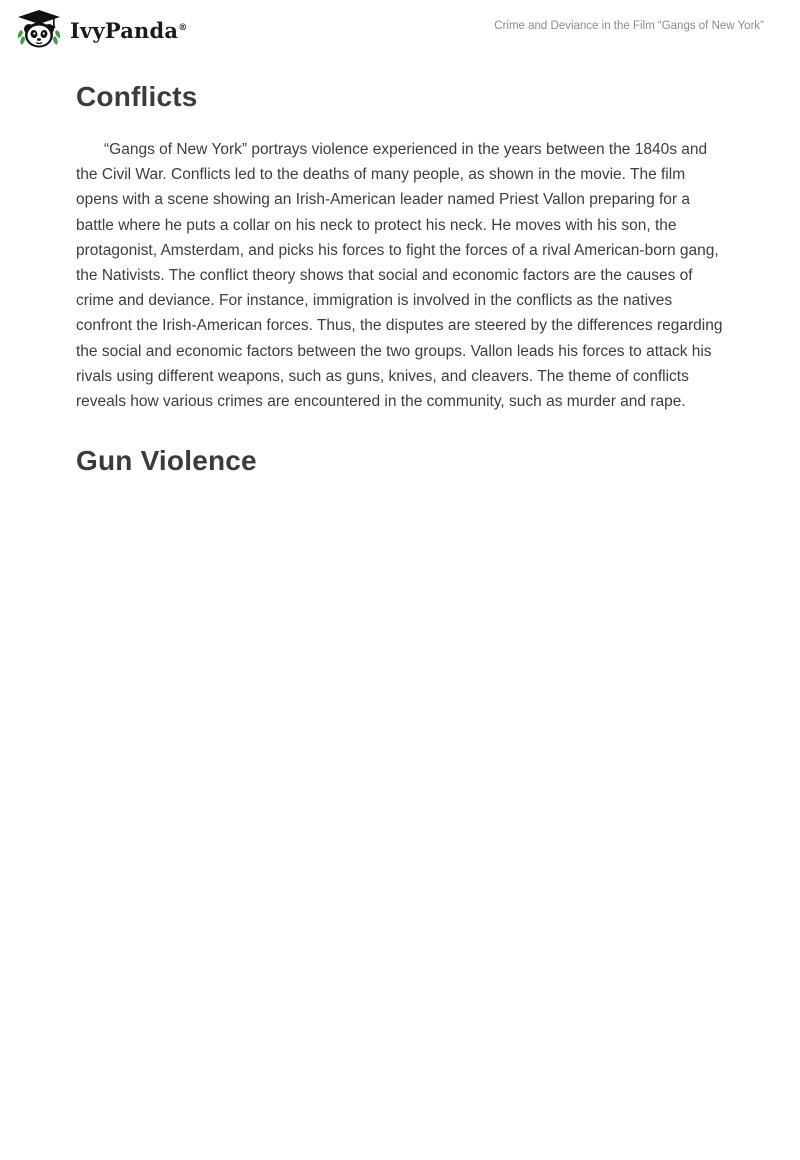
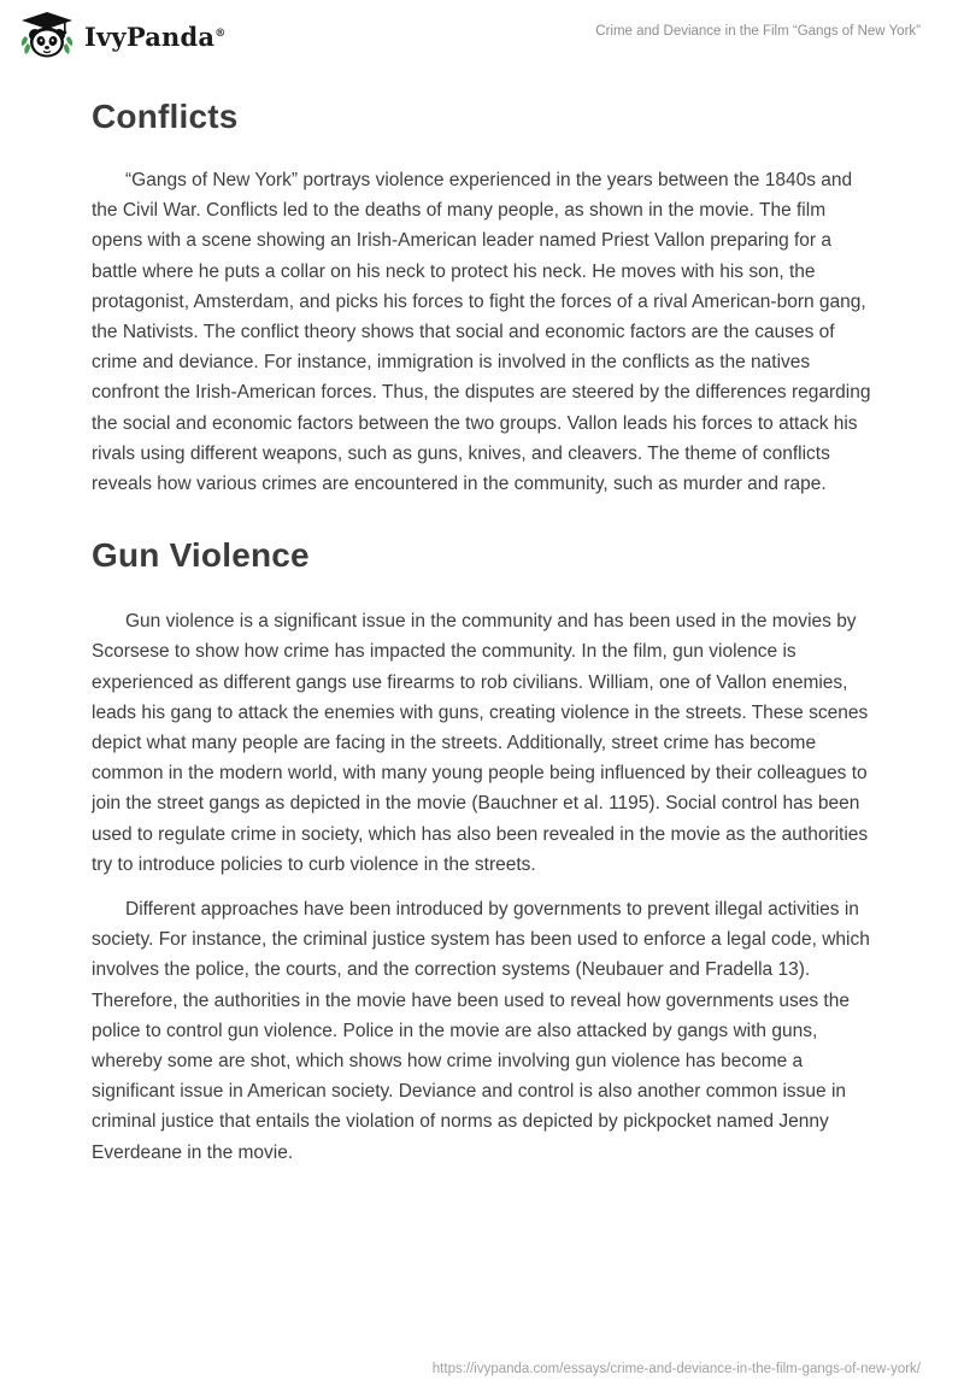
  IvyPanda®
  Crime and Deviance in the Film “Gangs of New York”
  Conflicts
  “Gangs of New York” portrays violence experienced in the years between the 1840s and the Civil War. Conflicts led to the deaths of many people, as shown in the movie. The film opens with a scene showing an Irish-American leader named Priest Vallon preparing for a battle where he puts a collar on his neck to protect his neck. He moves with his son, the protagonist, Amsterdam, and picks his forces to fight the forces of a rival American-born gang, the Nativists. The conflict theory shows that social and economic factors are the causes of crime and deviance. For instance, immigration is involved in the conflicts as the natives confront the Irish-American forces. Thus, the disputes are steered by the differences regarding the social and economic factors between the two groups. Vallon leads his forces to attack his rivals using different weapons, such as guns, knives, and cleavers. The theme of conflicts reveals how various crimes are encountered in the community, such as murder and rape.
  Gun Violence
+ Gun violence is a significant issue in the community and has been used in the movies by Scorsese to show how crime has impacted the community. In the film, gun violence is experienced as different gangs use firearms to rob civilians. William, one of Vallon enemies, leads his gang to attack the enemies with guns, creating violence in the streets. These scenes depict what many people are facing in the streets. Additionally, street crime has become common in the modern world, with many young people being influenced by their colleagues to join the street gangs as depicted in the movie (Bauchner et al. 1195). Social control has been used to regulate crime in society, which has also been revealed in the movie as the authorities try to introduce policies to curb violence in the streets.
+ Different approaches have been introduced by governments to prevent illegal activities in society. For instance, the criminal justice system has been used to enforce a legal code, which involves the police, the courts, and the correction systems (Neubauer and Fradella 13). Therefore, the authorities in the movie have been used to reveal how governments uses the police to control gun violence. Police in the movie are also attacked by gangs with guns, whereby some are shot, which shows how crime involving gun violence has become a significant issue in American society. Deviance and control is also another common issue in criminal justice that entails the violation of norms as depicted by pickpocket named Jenny Everdeane in the movie.
+ https://ivypanda.com/essays/crime-and-deviance-in-the-film-gangs-of-new-york/
